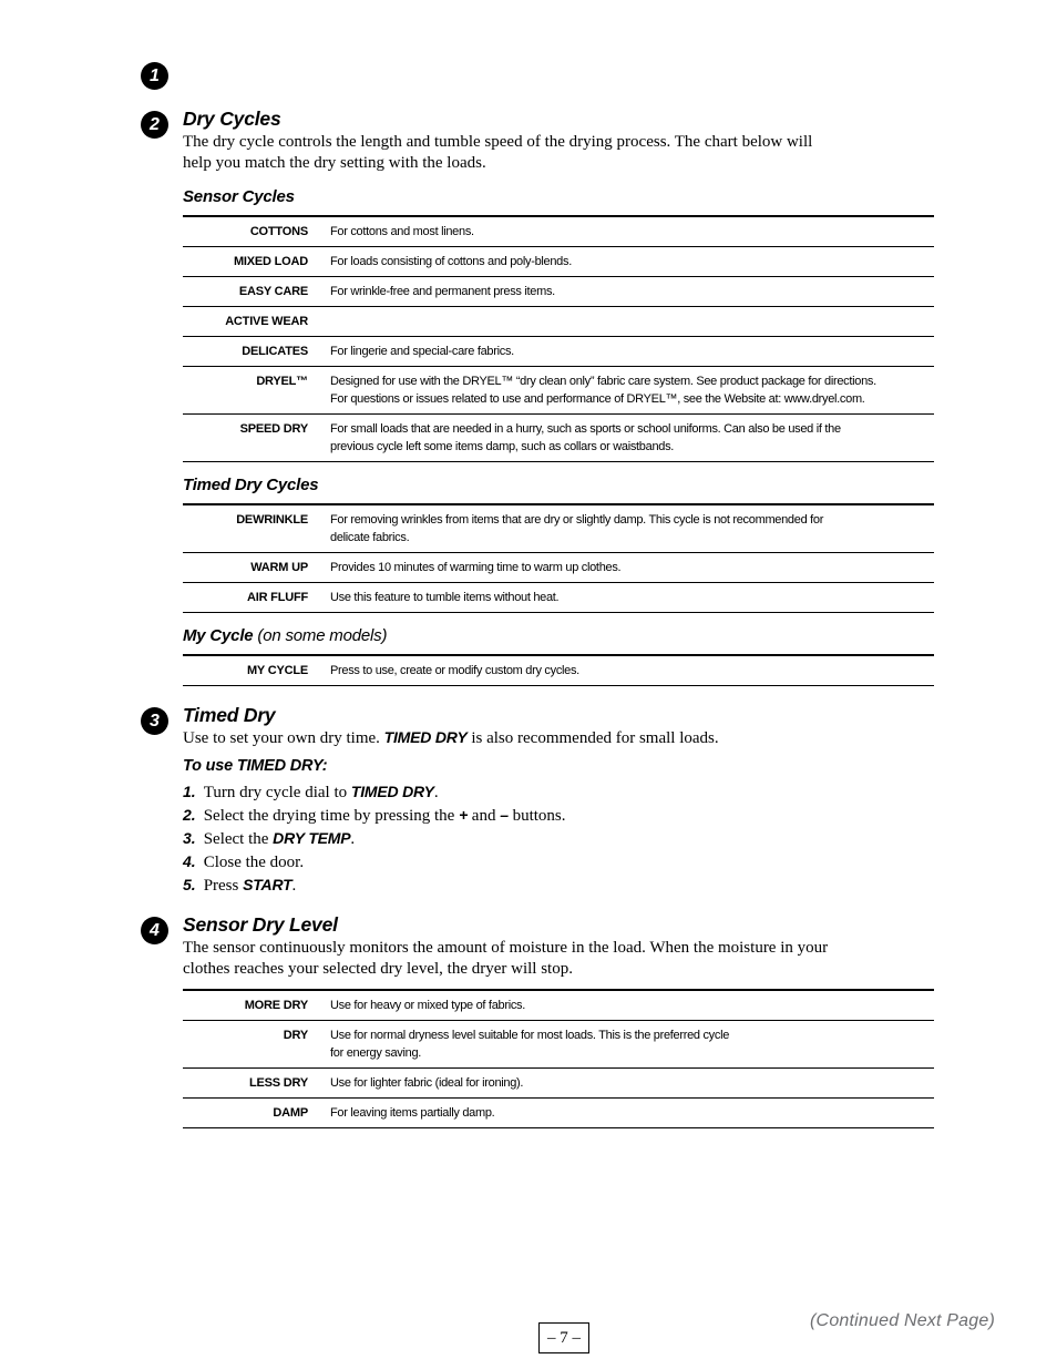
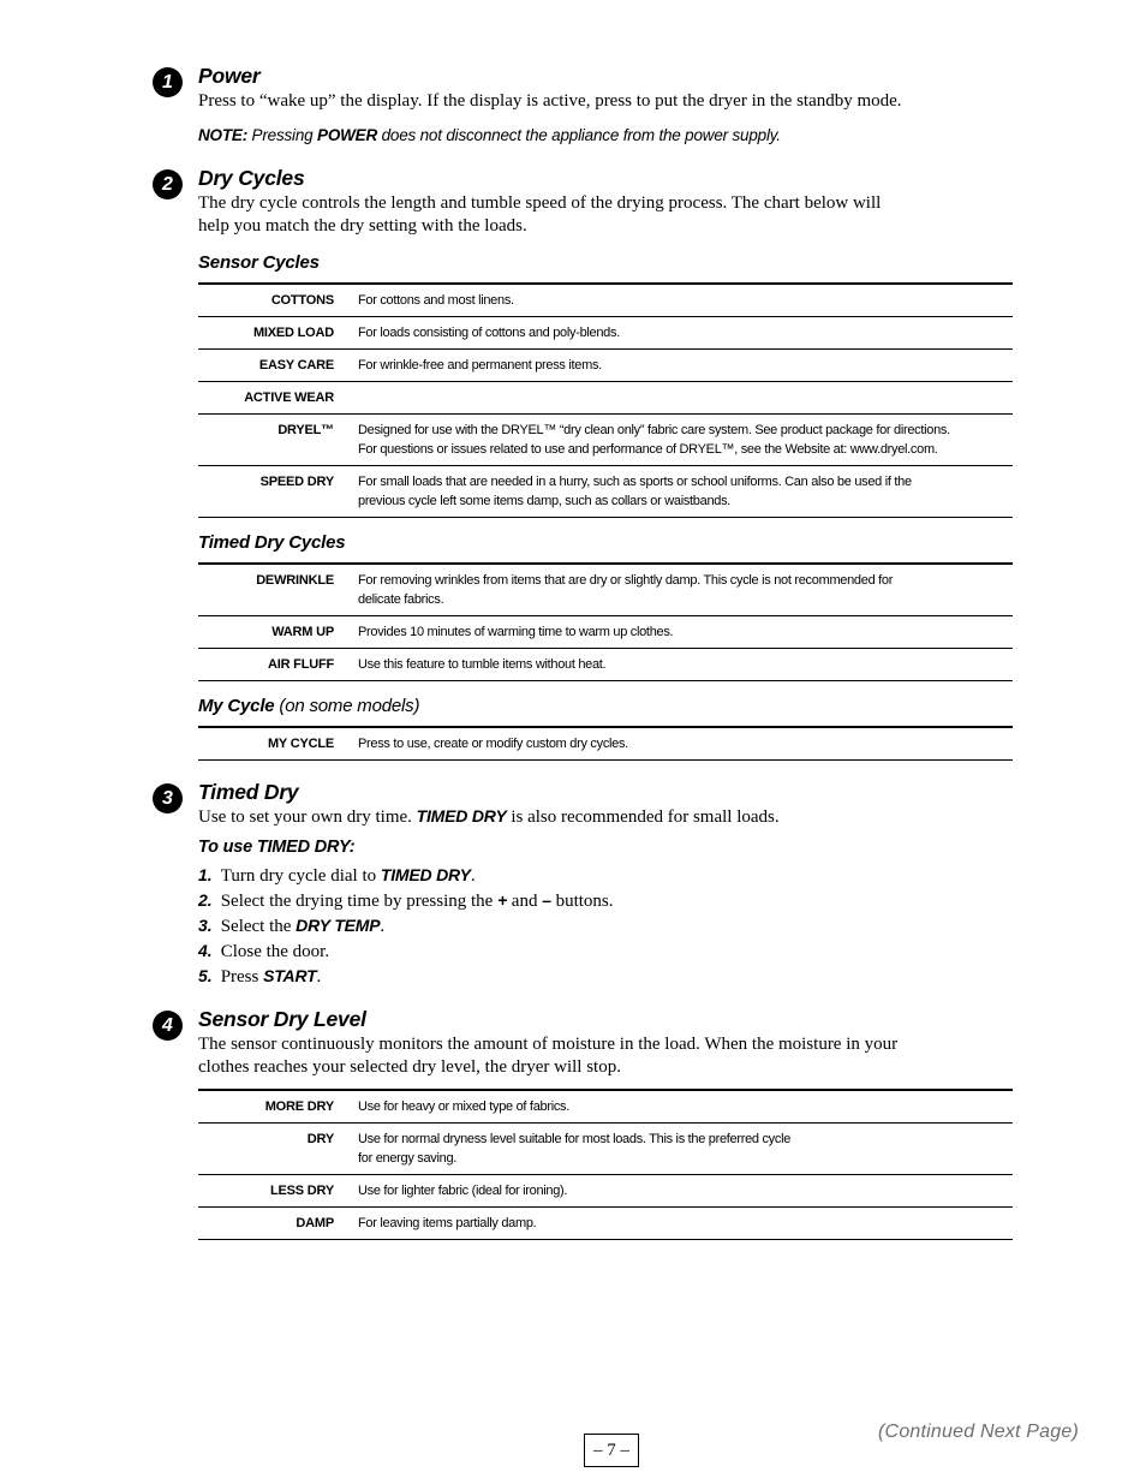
  1
+ Power
+ Press to “wake up” the display. If the display is active, press to put the dryer in the standby mode.
+ NOTE: Pressing POWER does not disconnect the appliance from the power supply.
  2
  Dry Cycles
  The dry cycle controls the length and tumble speed of the drying process. The chart below will
  help you match the dry setting with the loads.
  Sensor Cycles
  COTTONS
  For cottons and most linens.
  MIXED LOAD
  For loads consisting of cottons and poly-blends.
  EASY CARE
  For wrinkle-free and permanent press items.
  ACTIVE WEAR
- DELICATES
- For lingerie and special-care fabrics.
  DRYEL™
  Designed for use with the DRYEL™ “dry clean only” fabric care system. See product package for directions.
  For questions or issues related to use and performance of DRYEL™, see the Website at: www.dryel.com.
  SPEED DRY
  For small loads that are needed in a hurry, such as sports or school uniforms. Can also be used if the
  previous cycle left some items damp, such as collars or waistbands.
  Timed Dry Cycles
  DEWRINKLE
  For removing wrinkles from items that are dry or slightly damp. This cycle is not recommended for
  delicate fabrics.
  WARM UP
  Provides 10 minutes of warming time to warm up clothes.
  AIR FLUFF
  Use this feature to tumble items without heat.
  My Cycle (on some models)
  MY CYCLE
  Press to use, create or modify custom dry cycles.
  3
  Timed Dry
  Use to set your own dry time. TIMED DRY is also recommended for small loads.
  To use TIMED DRY:
  1. Turn dry cycle dial to TIMED DRY.
  2. Select the drying time by pressing the + and – buttons.
  3. Select the DRY TEMP.
  4. Close the door.
  5. Press START.
  4
  Sensor Dry Level
  The sensor continuously monitors the amount of moisture in the load. When the moisture in your
  clothes reaches your selected dry level, the dryer will stop.
  MORE DRY
  Use for heavy or mixed type of fabrics.
  DRY
  Use for normal dryness level suitable for most loads. This is the preferred cycle
  for energy saving.
  LESS DRY
  Use for lighter fabric (ideal for ironing).
  DAMP
  For leaving items partially damp.
  – 7 –
  (Continued Next Page)
